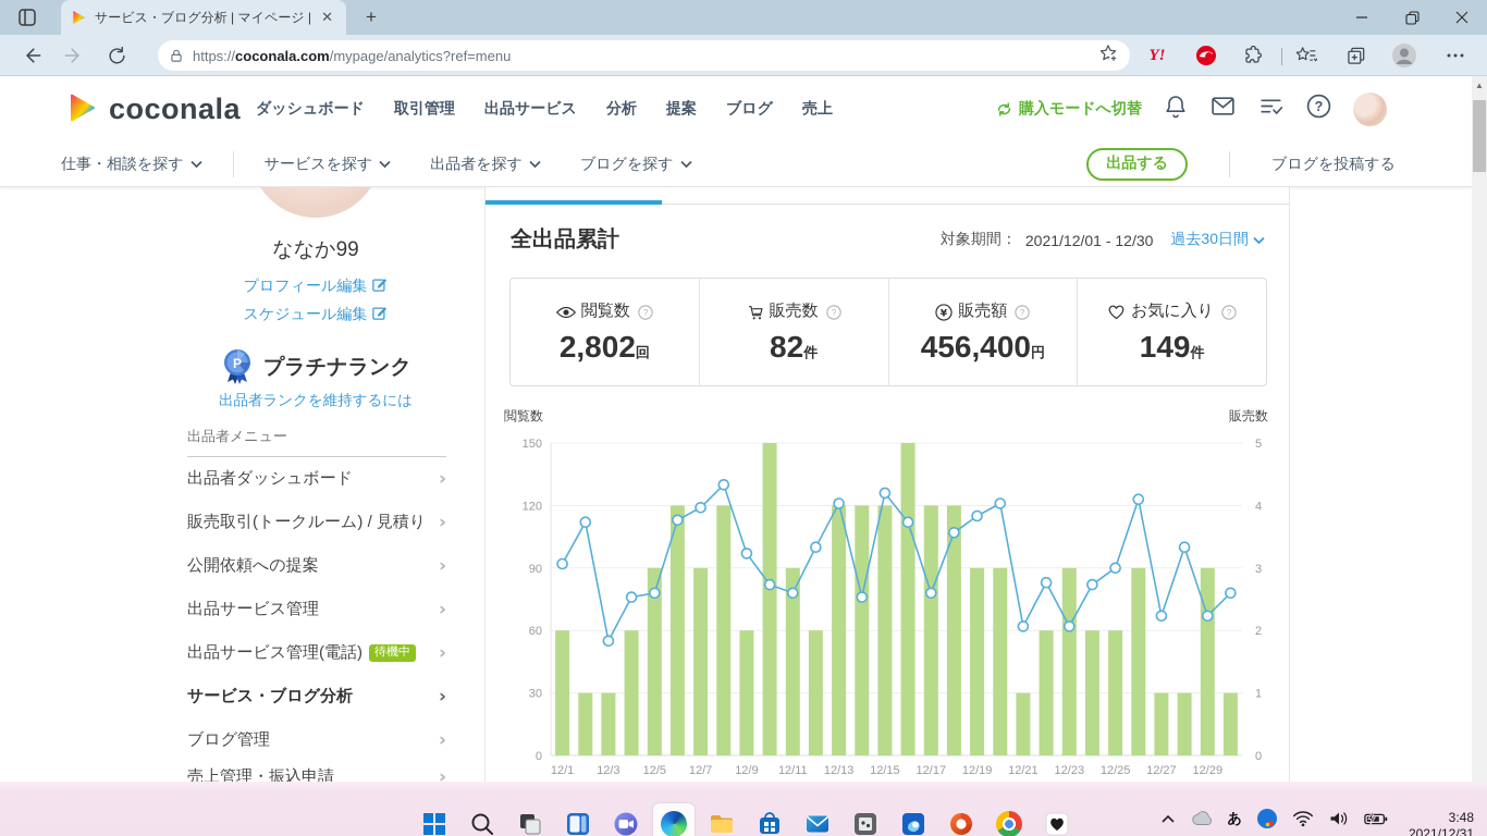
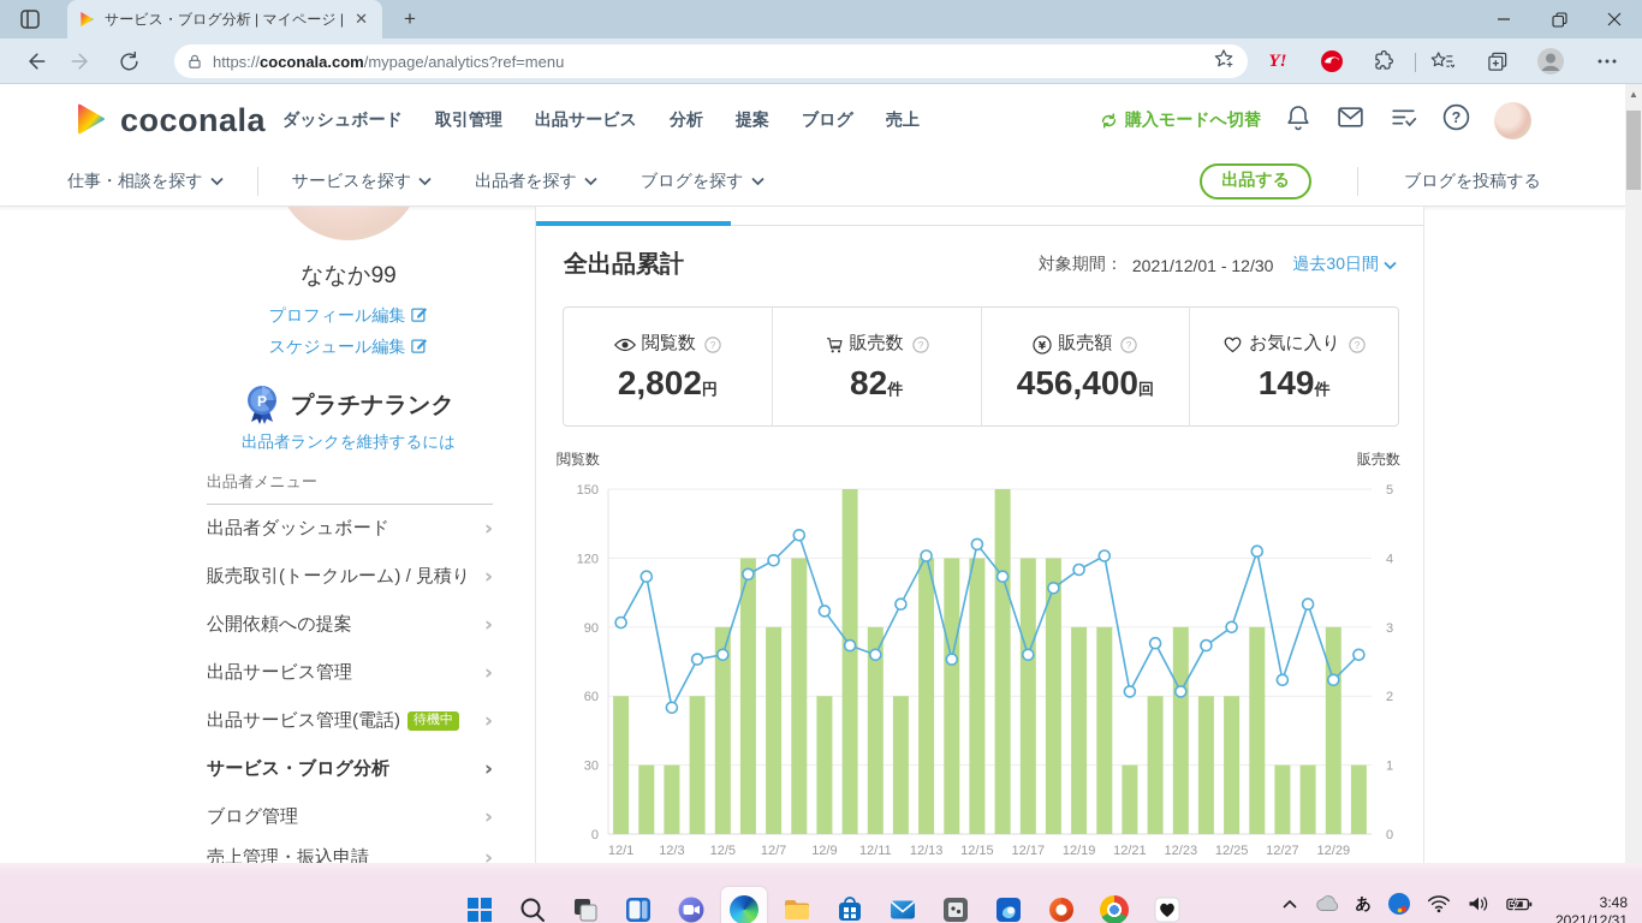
  サービス・ブログ分析 | マイページ |
  ✕
  +
  https://coconala.com/mypage/analytics?ref=menu
  Y!
  coconala
  ダッシュボード
  取引管理
  出品サービス
  分析
  提案
  ブログ
  売上
  購入モードへ切替
  ?
  仕事・相談を探す
  サービスを探す
  出品者を探す
  ブログを探す
  出品する
  ブログを投稿する
  ななか99
  プロフィール編集
  スケジュール編集
  P
  プラチナランク
  出品者ランクを維持するには
  出品者メニュー
  出品者ダッシュボード
  ›
  販売取引(トークルーム) / 見積り
  ›
  公開依頼への提案
  ›
  出品サービス管理
  ›
  出品サービス管理(電話)
  待機中
  ›
  サービス・ブログ分析
  ›
  ブログ管理
  ›
  売上管理・振込申請
  ›
  全出品累計
  対象期間：
  2021/12/01 - 12/30
  過去30日間
  閲覧数
  ?
- 2,802回
+ 2,802円
  販売数
  ?
  82件
  ¥
  販売額
  ?
- 456,400円
+ 456,400回
  お気に入り
  ?
  149件
  0
  30
  60
  90
  120
  150
  0
  1
  2
  3
  4
  5
  12/1
  12/3
  12/5
  12/7
  12/9
  12/11
  12/13
  12/15
  12/17
  12/19
  12/21
  12/23
  12/25
  12/27
  12/29
  閲覧数
  販売数
  ▲
  あ
  3:48
  2021/12/31
